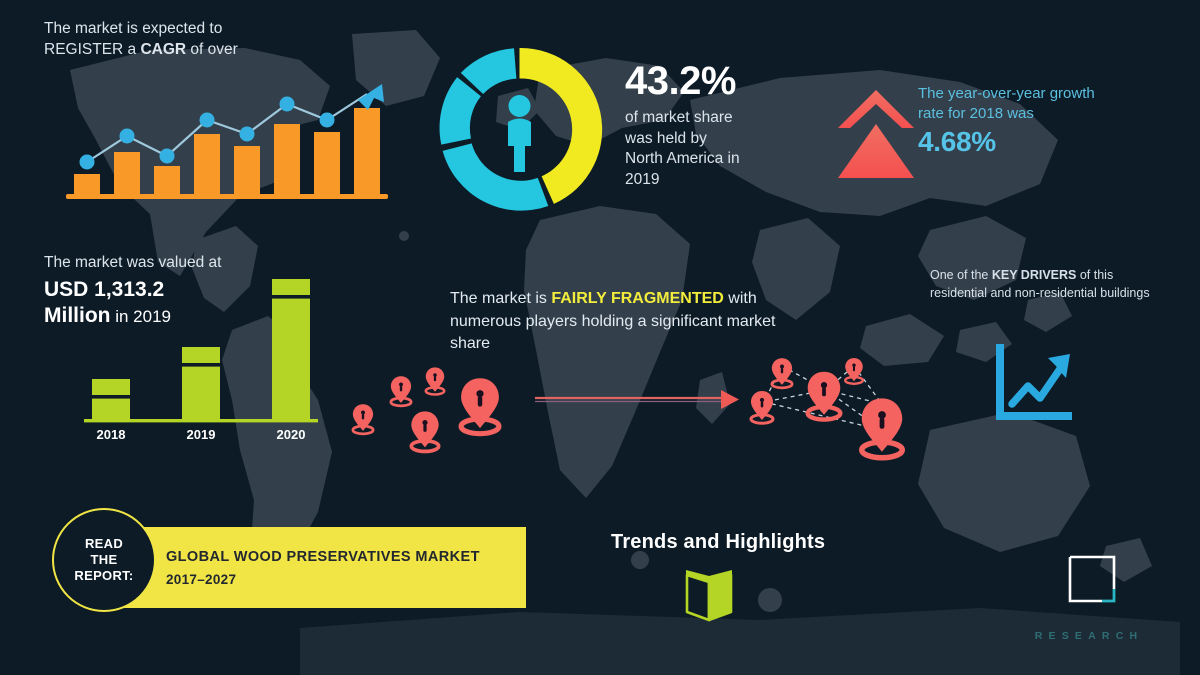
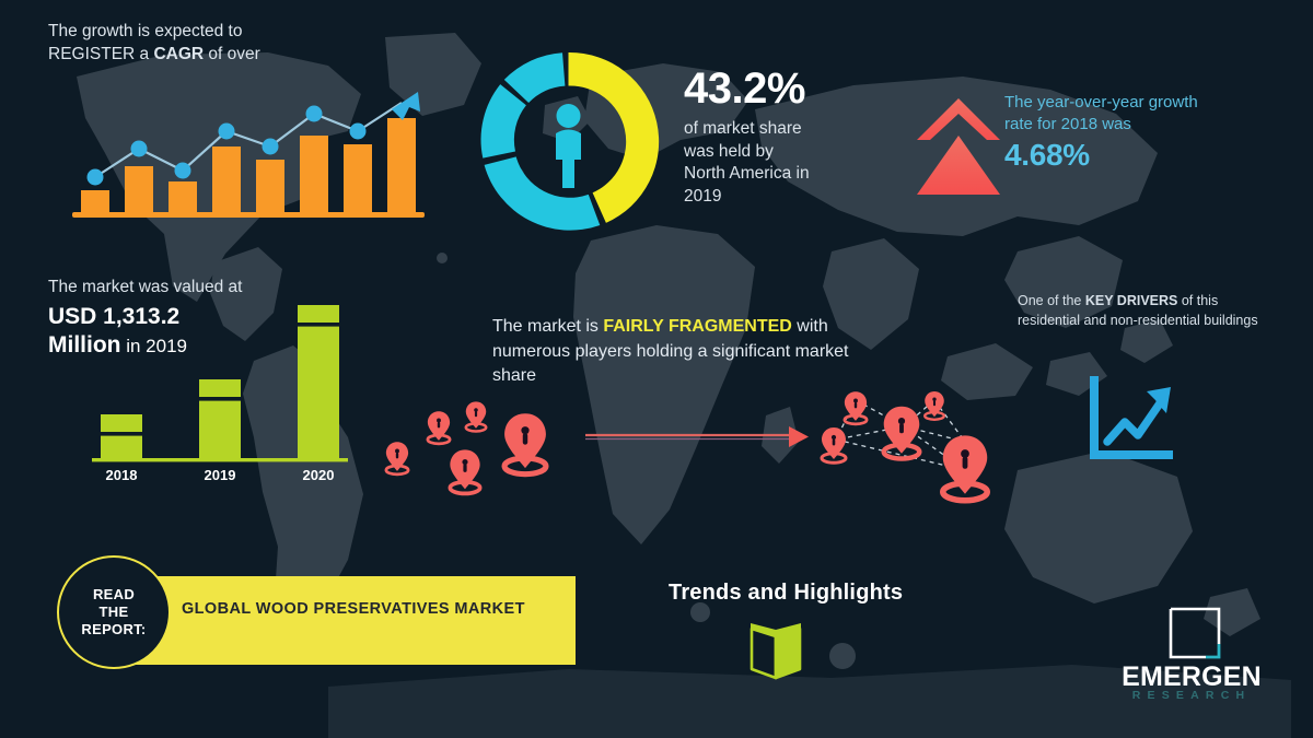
- The market is expected to
+ The growth is expected to
  REGISTER a CAGR of over
  43.2%
  of market share
  was held by
  North America in
  2019
  The year-over-year growth
  rate for 2018 was
  4.68%
  The market was valued at
  USD 1,313.2
  Million in 2019
  2018
  2019
  2020
  The market is FAIRLY FRAGMENTED with
  numerous players holding a significant market
  share
  One of the KEY DRIVERS of this
  residential and non-residential buildings
  GLOBAL WOOD PRESERVATIVES MARKET
- 2017–2027
  READ
  THE
  REPORT:
  Trends and Highlights
+ EMERGEN
  RESEARCH
